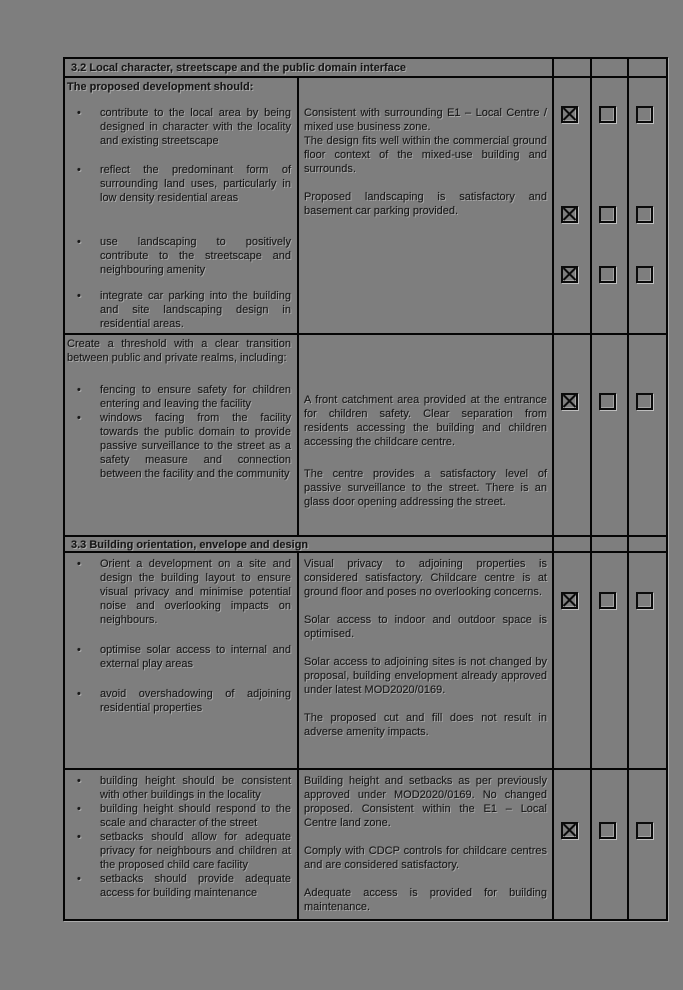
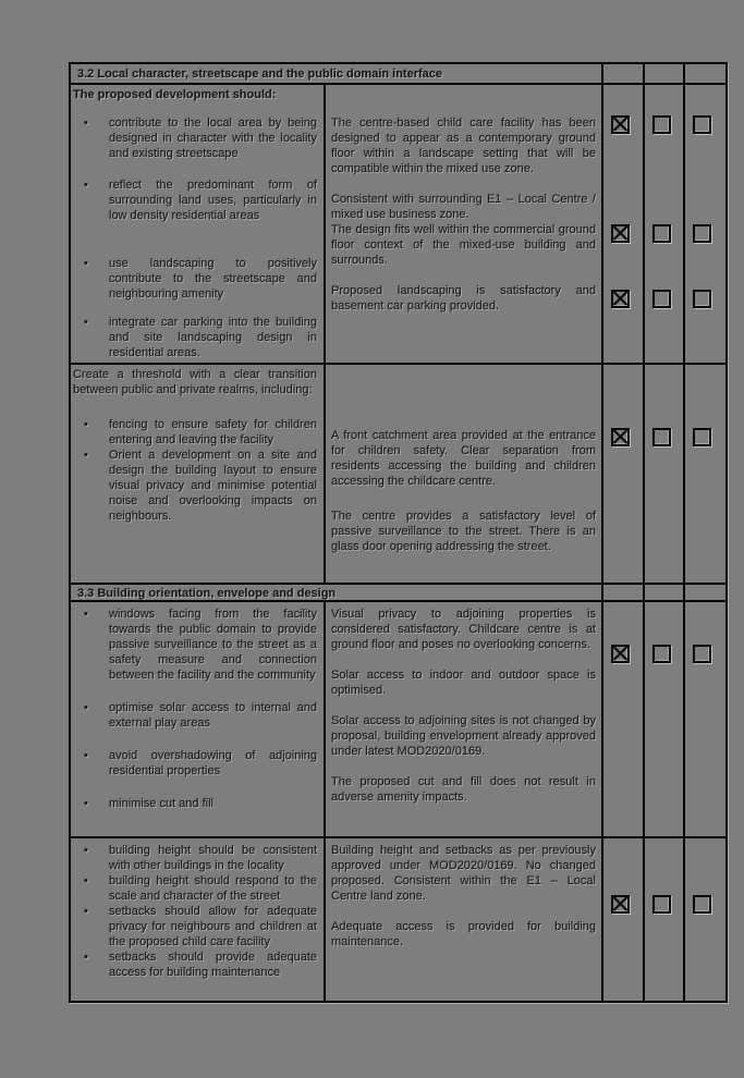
  3.2 Local character, streetscape and the public domain interface
  The proposed development should:
  contribute to the local area by being designed in character with the locality and existing streetscape
  reflect the predominant form of surrounding land uses, particularly in low density residential areas
  use landscaping to positively contribute to the streetscape and neighbouring amenity
  integrate car parking into the building and site landscaping design in residential areas.
+ The centre-based child care facility has been designed to appear as a contemporary ground floor within a landscape setting that will be compatible within the mixed use zone.
  Consistent with surrounding E1 – Local Centre / mixed use business zone.
  The design fits well within the commercial ground floor context of the mixed-use building and surrounds.
  Proposed landscaping is satisfactory and basement car parking provided.
  Create a threshold with a clear transition between public and private realms, including:
  fencing to ensure safety for children entering and leaving the facility
- windows facing from the facility towards the public domain to provide passive surveillance to the street as a safety measure and connection between the facility and the community
+ Orient a development on a site and design the building layout to ensure visual privacy and minimise potential noise and overlooking impacts on neighbours.
  A front catchment area provided at the entrance for children safety. Clear separation from residents accessing the building and children accessing the childcare centre.
  The centre provides a satisfactory level of passive surveillance to the street. There is an glass door opening addressing the street.
  3.3 Building orientation, envelope and design
- Orient a development on a site and design the building layout to ensure visual privacy and minimise potential noise and overlooking impacts on neighbours.
+ windows facing from the facility towards the public domain to provide passive surveillance to the street as a safety measure and connection between the facility and the community
  optimise solar access to internal and external play areas
  avoid overshadowing of adjoining residential properties
+ minimise cut and fill
  Visual privacy to adjoining properties is considered satisfactory. Childcare centre is at ground floor and poses no overlooking concerns.
  Solar access to indoor and outdoor space is optimised.
  Solar access to adjoining sites is not changed by proposal, building envelopment already approved under latest MOD2020/0169.
  The proposed cut and fill does not result in adverse amenity impacts.
  building height should be consistent with other buildings in the locality
  building height should respond to the scale and character of the street
  setbacks should allow for adequate privacy for neighbours and children at the proposed child care facility
  setbacks should provide adequate access for building maintenance
  Building height and setbacks as per previously approved under MOD2020/0169. No changed proposed. Consistent within the E1 – Local Centre land zone.
- Comply with CDCP controls for childcare centres and are considered satisfactory.
  Adequate access is provided for building maintenance.
